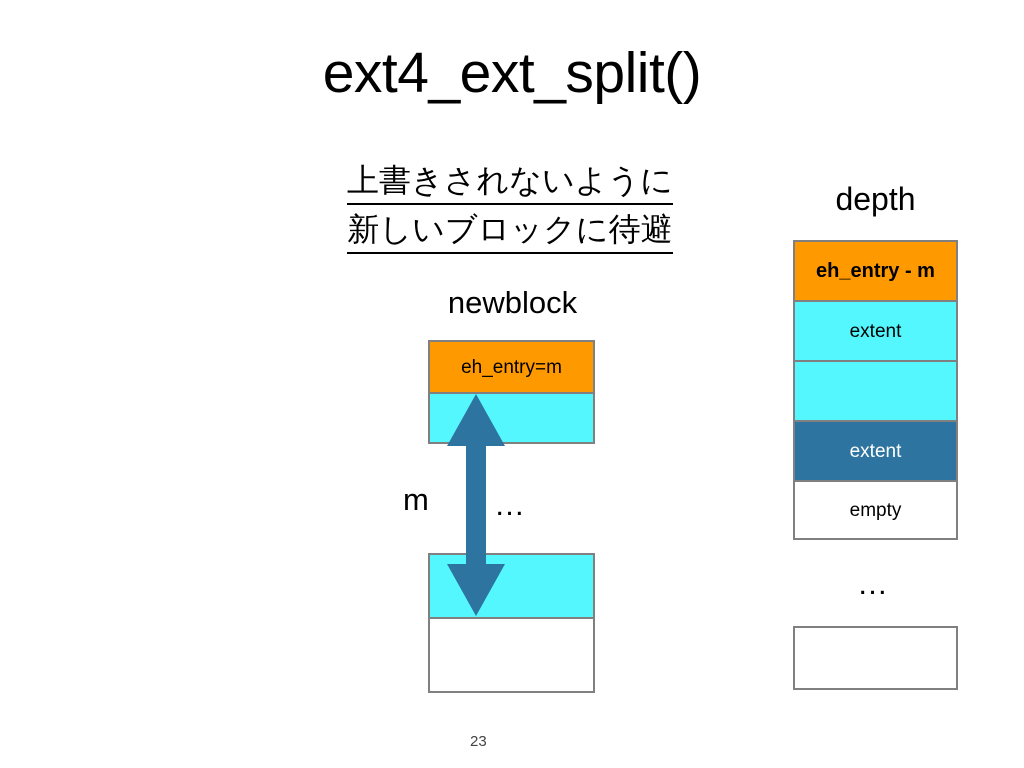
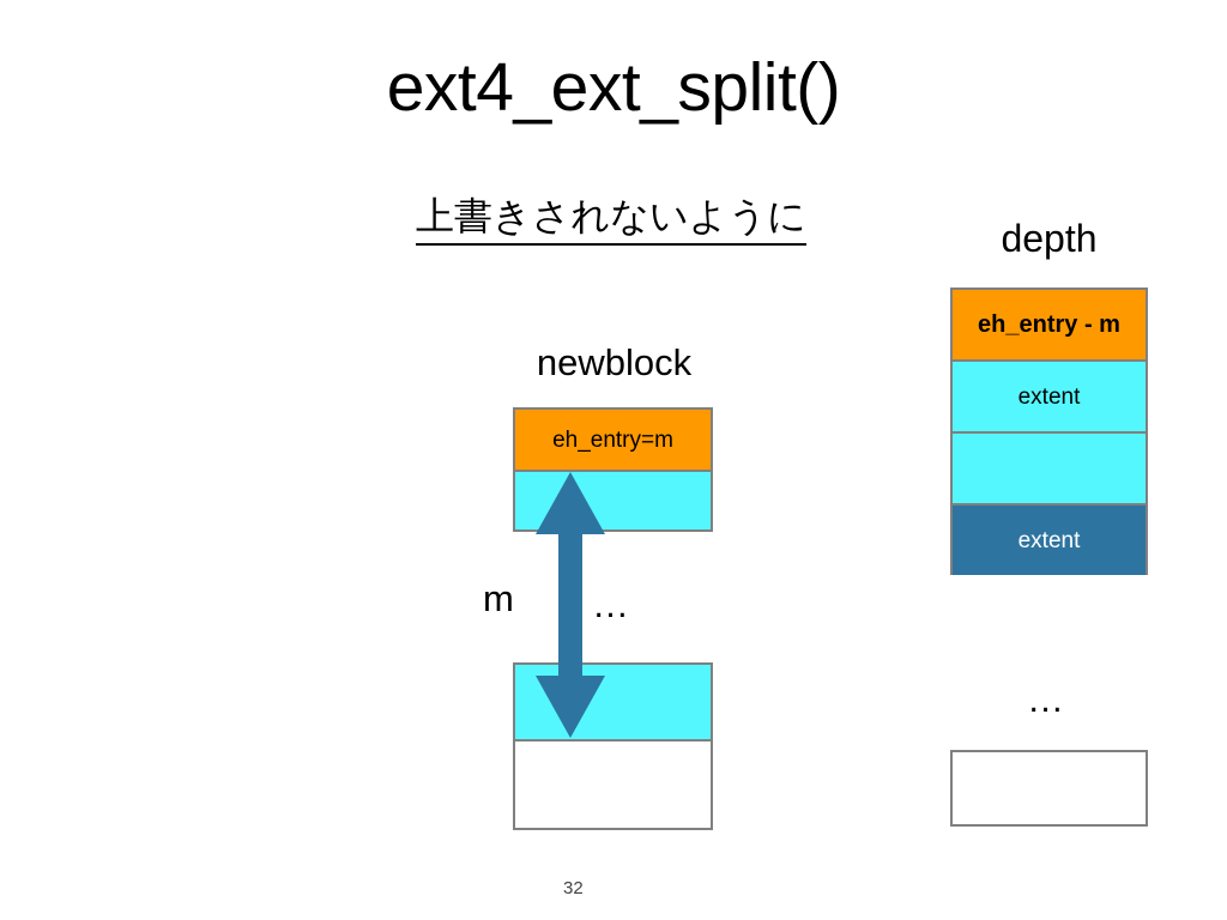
  ext4_ext_split()
  上書きされないように
- 新しいブロックに待避
  newblock
  eh_entry=m
  m
  …
  depth
  eh_entry - m
  extent
  extent
- empty
  …
- 23
+ 32
